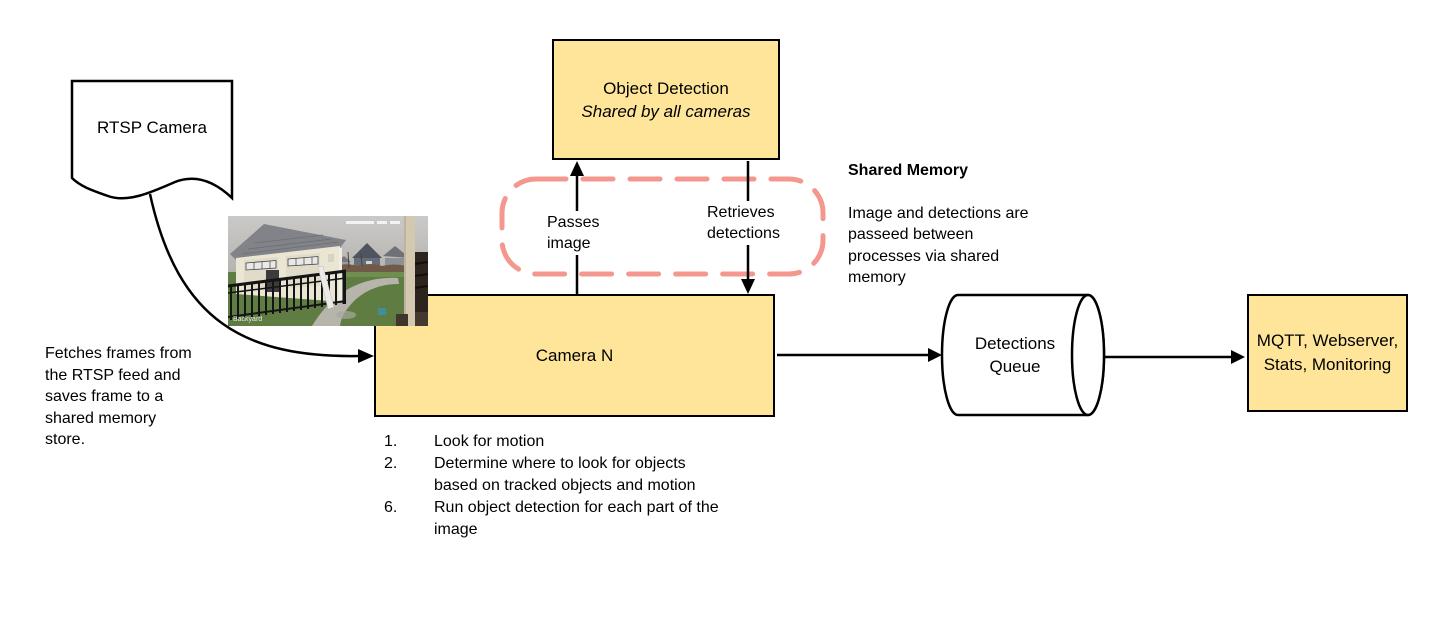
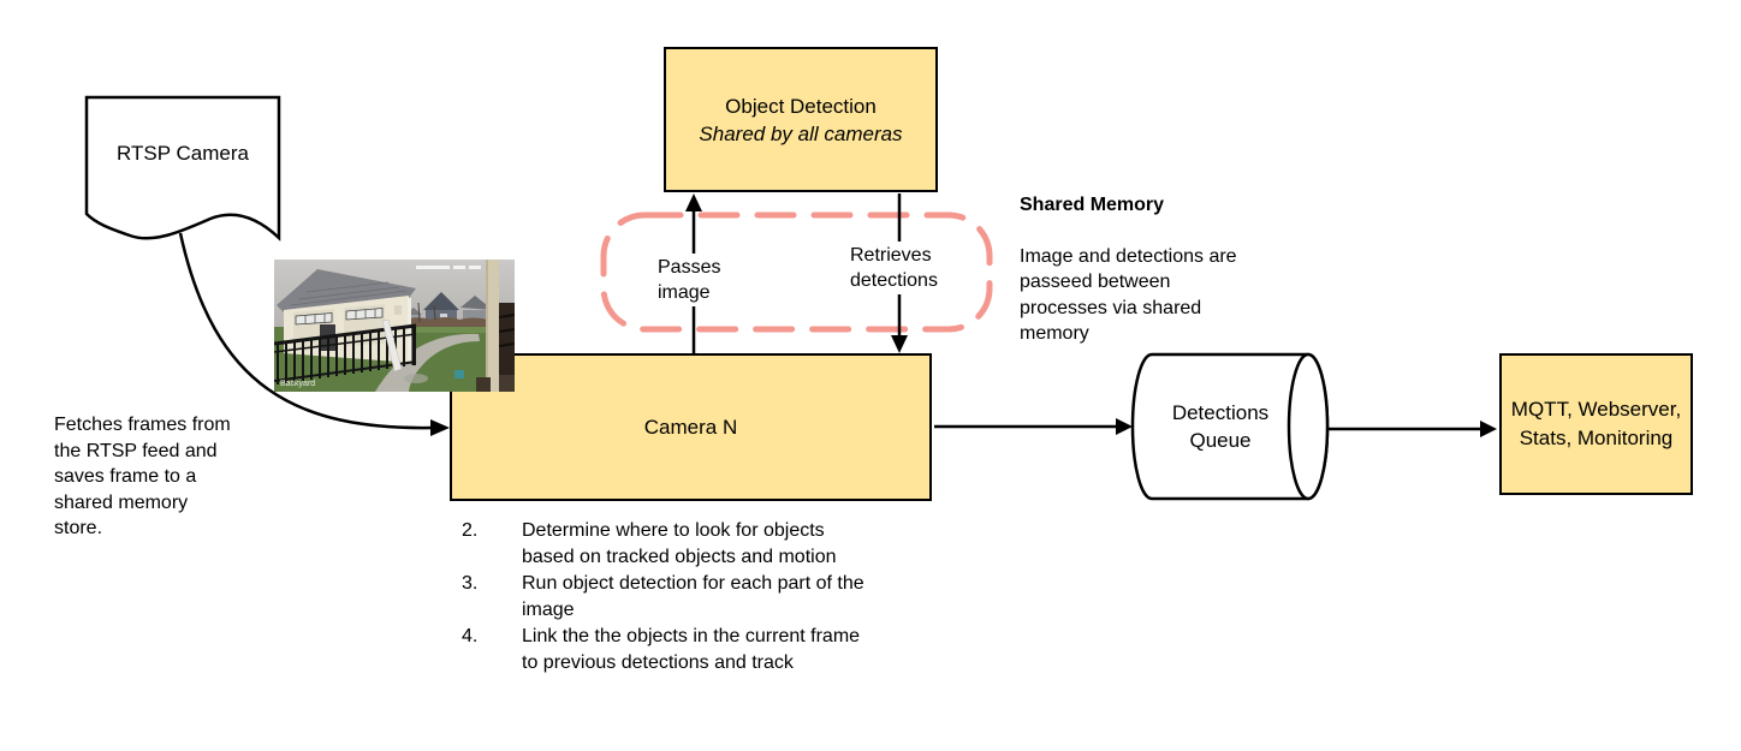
  Object Detection
  Shared by all cameras
  Camera N
  MQTT, Webserver,
  Stats, Monitoring
  RTSP Camera
  Fetches frames from
  the RTSP feed and
  saves frame to a
  shared memory
  store.
  Shared Memory
  Image and detections are
  passeed between
  processes via shared
  memory
  Passes
  image
  Retrieves
  detections
  Detections
  Queue
- 1.
- Look for motion
  2.
  Determine where to look for objects
  based on tracked objects and motion
- 6.
+ 3.
  Run object detection for each part of the
  image
+ 4.
+ Link the the objects in the current frame
+ to previous detections and track
